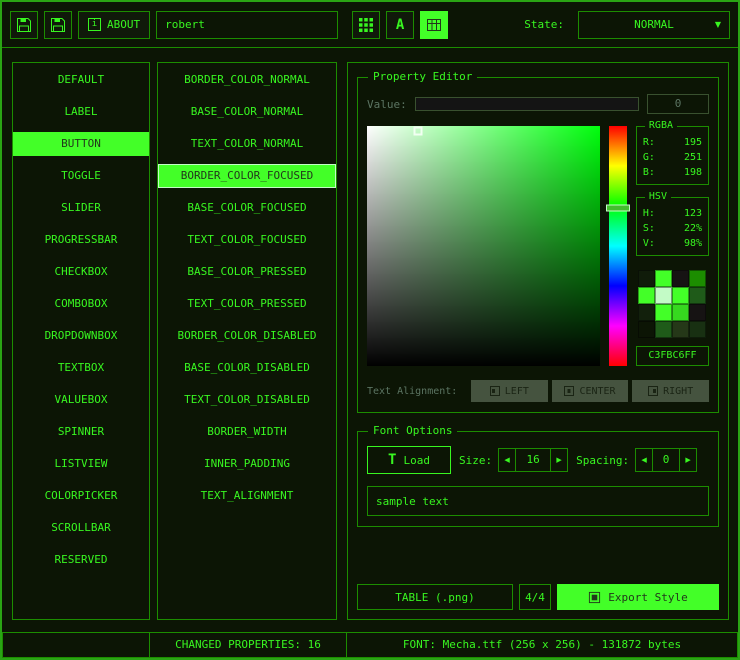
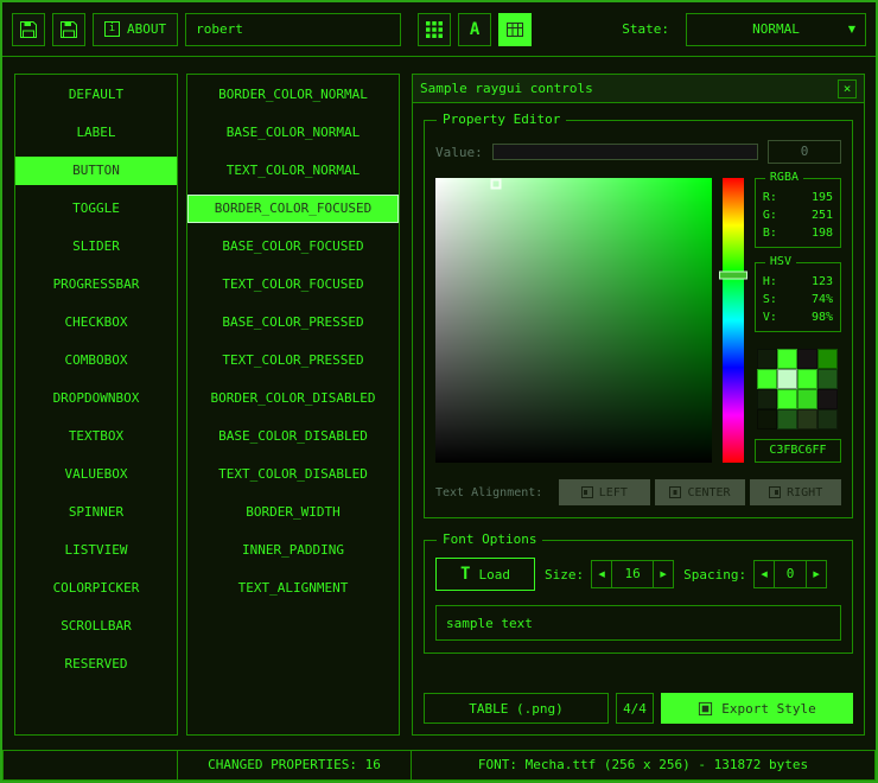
  i
  ABOUT
  robert
  A
  State:
  NORMAL
  ▼
  DEFAULT
  LABEL
  BUTTON
  TOGGLE
  SLIDER
  PROGRESSBAR
  CHECKBOX
  COMBOBOX
  DROPDOWNBOX
  TEXTBOX
  VALUEBOX
  SPINNER
  LISTVIEW
  COLORPICKER
  SCROLLBAR
  RESERVED
  BORDER_COLOR_NORMAL
  BASE_COLOR_NORMAL
  TEXT_COLOR_NORMAL
  BORDER_COLOR_FOCUSED
  BASE_COLOR_FOCUSED
  TEXT_COLOR_FOCUSED
  BASE_COLOR_PRESSED
  TEXT_COLOR_PRESSED
  BORDER_COLOR_DISABLED
  BASE_COLOR_DISABLED
  TEXT_COLOR_DISABLED
  BORDER_WIDTH
  INNER_PADDING
  TEXT_ALIGNMENT
+ Sample raygui controls
+ ×
  Property Editor
  Value:
  0
  RGBA
  R:
  195
  G:
  251
  B:
  198
  HSV
  H:
  123
  S:
- 22%
+ 74%
  V:
  98%
  C3FBC6FF
  Text Alignment:
  LEFT
  CENTER
  RIGHT
  Font Options
  T
  Load
  Size:
  ◀
  16
  ▶
  Spacing:
  ◀
  0
  ▶
  sample text
  TABLE (.png)
  4/4
  Export Style
  CHANGED PROPERTIES: 16
  FONT: Mecha.ttf (256 x 256) - 131872 bytes
